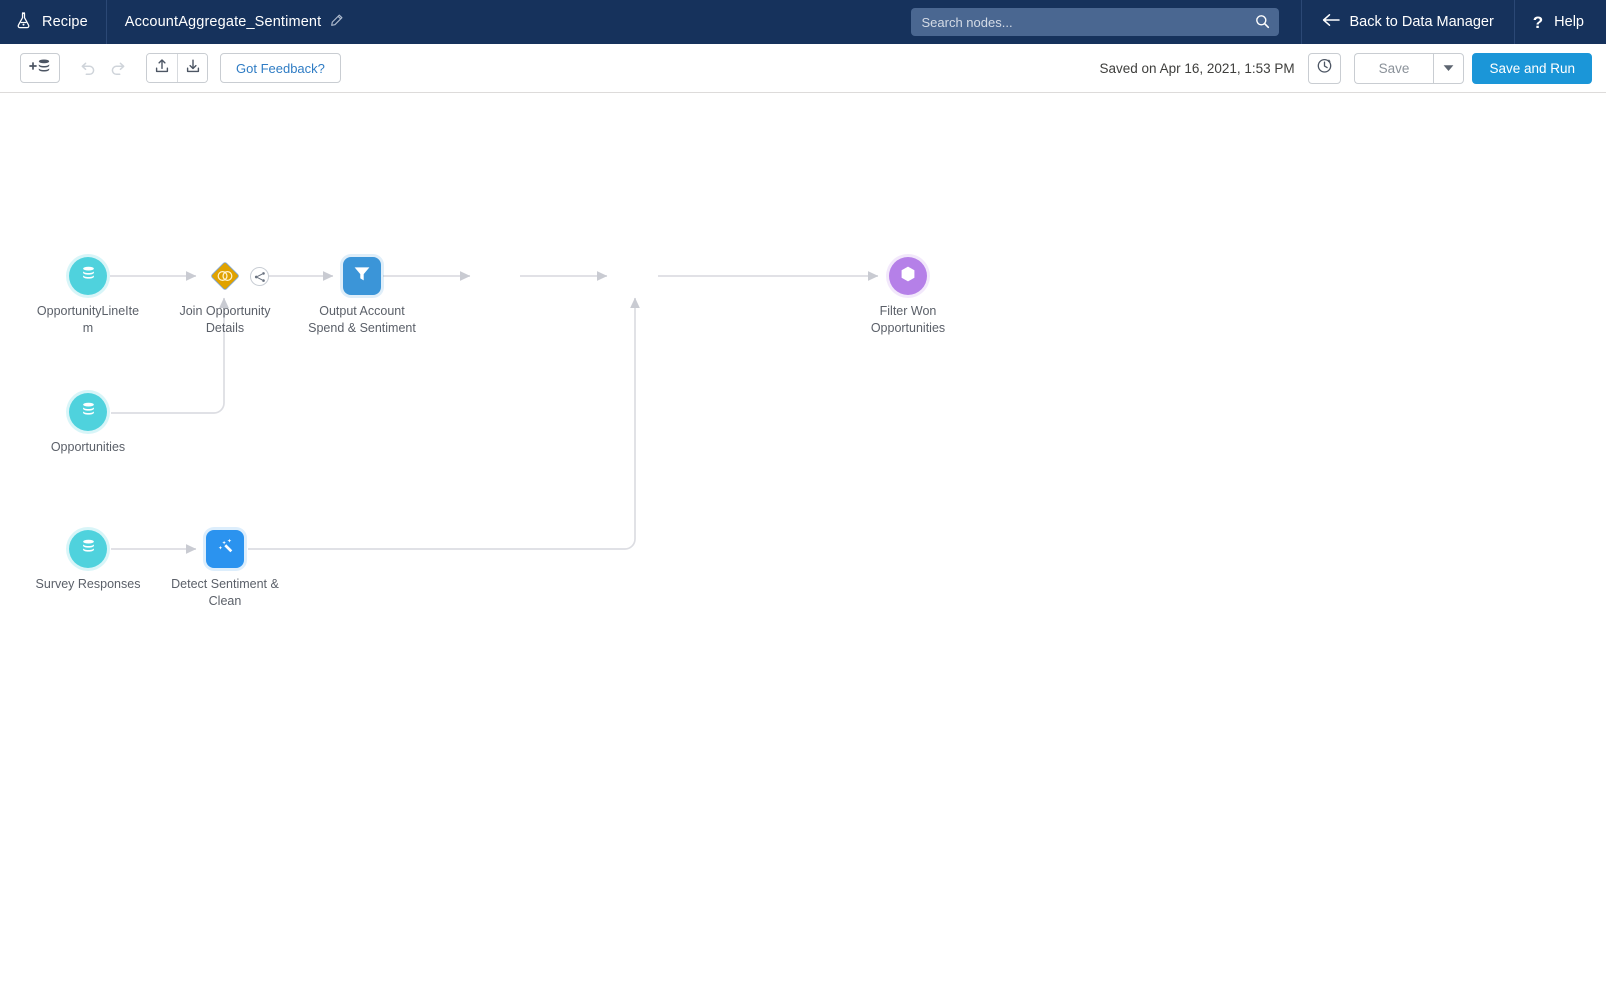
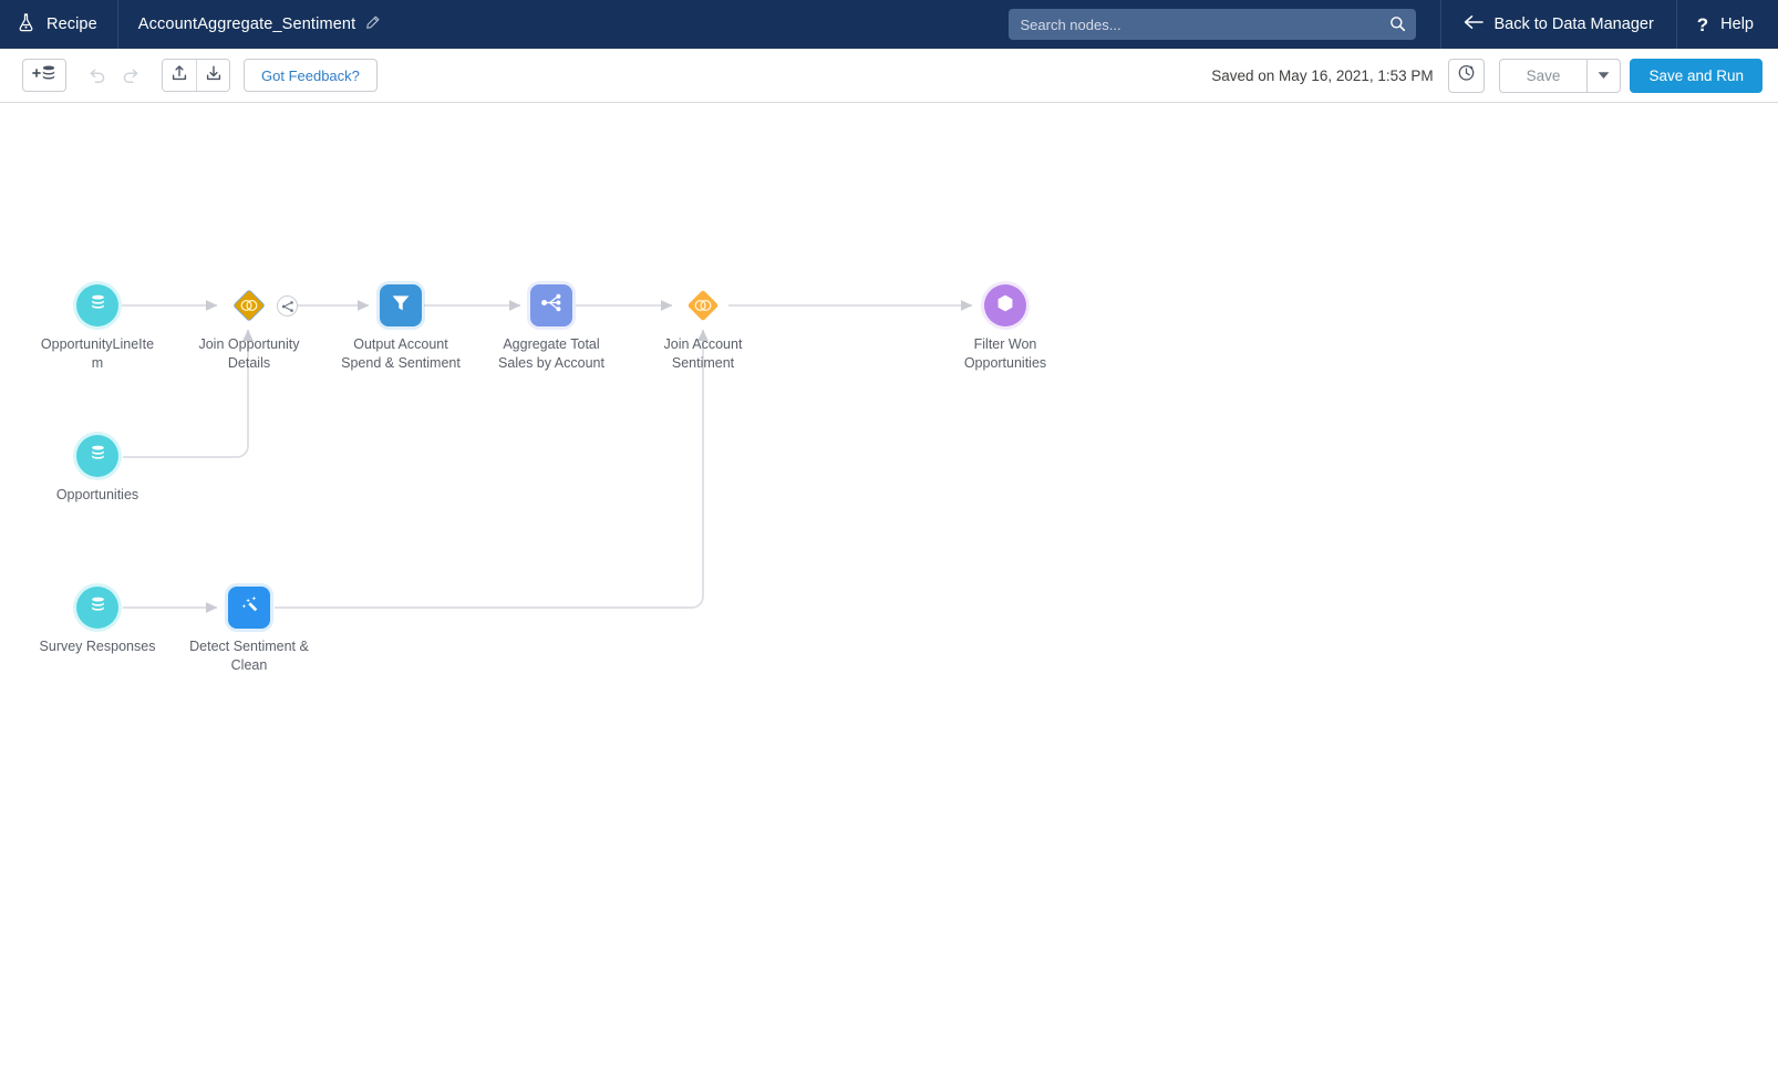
  Recipe
  AccountAggregate_Sentiment
  Search nodes...
  Back to Data Manager
  ?
  Help
  Got Feedback?
- Saved on Apr 16, 2021, 1:53 PM
+ Saved on May 16, 2021, 1:53 PM
  Save
  Save and Run
  OpportunityLineItem
  Join Opportunity Details
  Output Account Spend & Sentiment
+ Aggregate Total Sales by Account
+ Join Account Sentiment
  Filter Won Opportunities
  Opportunities
  Survey Responses
  Detect Sentiment & Clean
